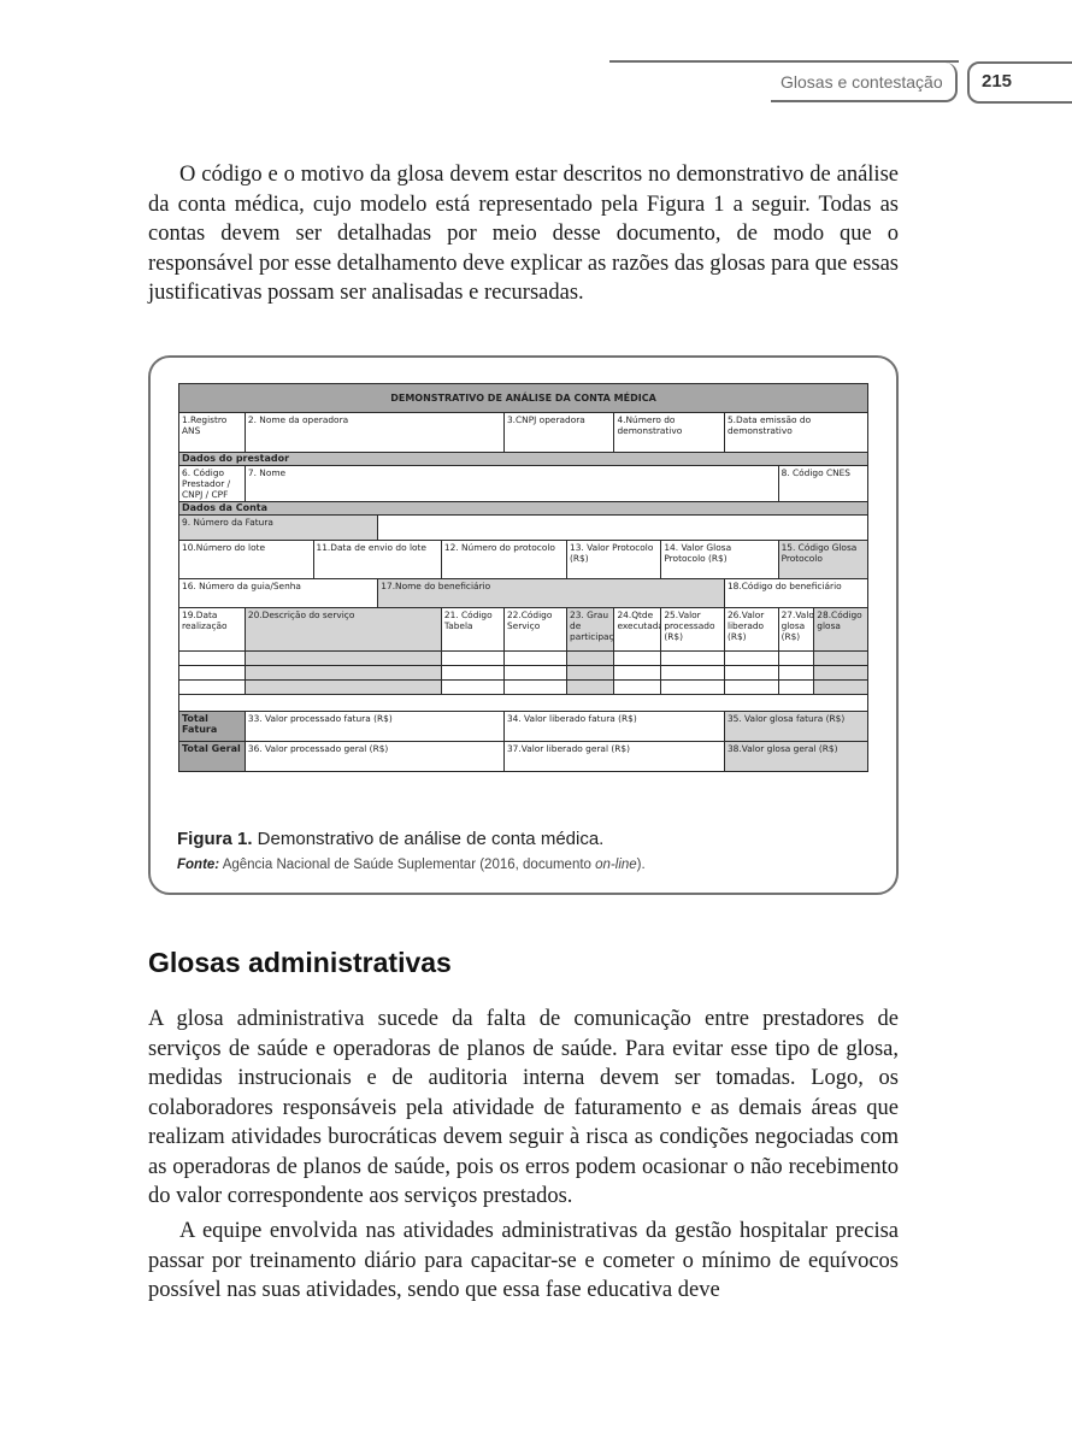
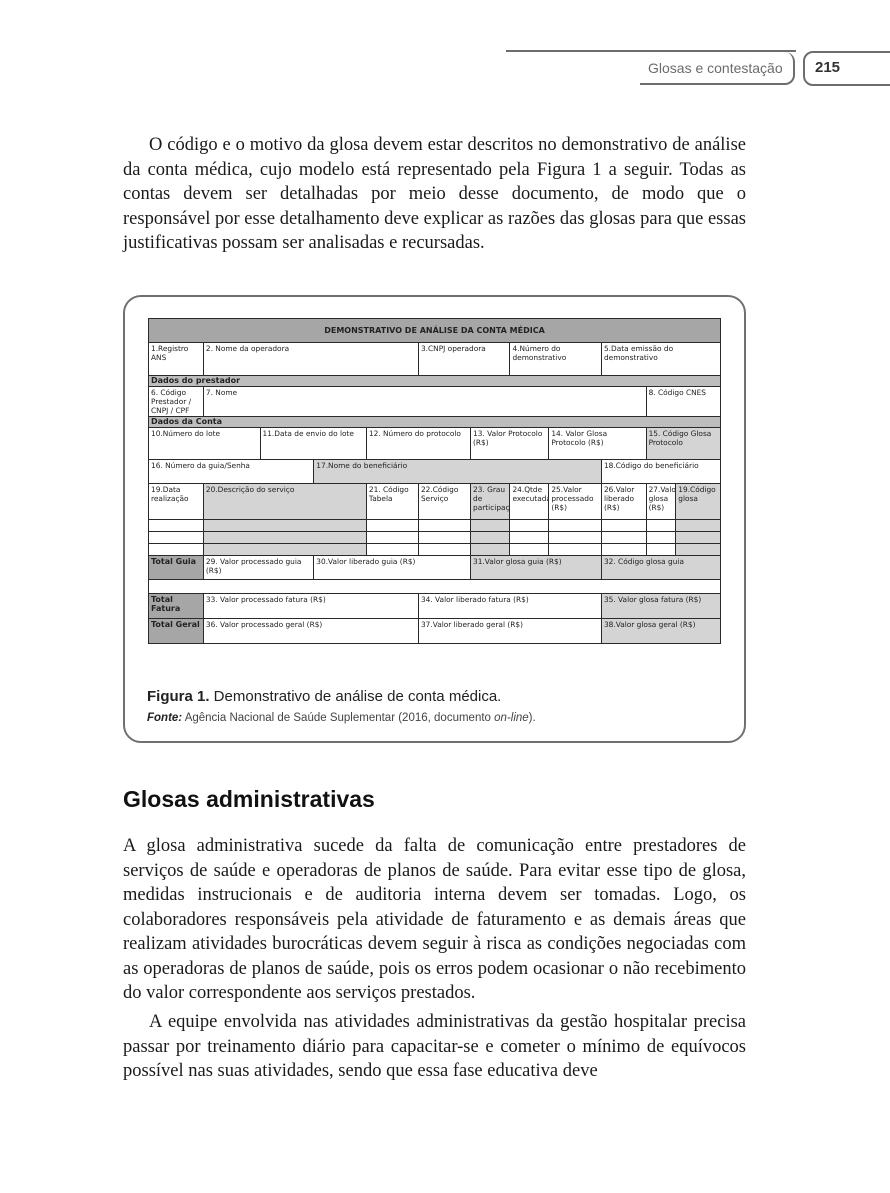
  Glosas e contestação
  215
  O código e o motivo da glosa devem estar descritos no demonstrativo de análise da conta médica, cujo modelo está representado pela Figura 1 a seguir. Todas as contas devem ser detalhadas por meio desse documento, de modo que o responsável por esse detalhamento deve explicar as razões das glosas para que essas justificativas possam ser analisadas e recursadas.
  DEMONSTRATIVO DE ANÁLISE DA CONTA MÉDICA
  1.Registro ANS	2. Nome da operadora	3.CNPJ operadora	4.Número do demonstrativo	5.Data emissão do demonstrativo
  Dados do prestador
  6. Código Prestador / CNPJ / CPF	7. Nome	8. Código CNES
  Dados da Conta
- 9. Número da Fatura
  10.Número do lote	11.Data de envio do lote	12. Número do protocolo	13. Valor Protocolo (R$)	14. Valor Glosa Protocolo (R$)	15. Código Glosa Protocolo
  16. Número da guia/Senha	17.Nome do beneficiário	18.Código do beneficiário
- 19.Data realização	20.Descrição do serviço	21. Código Tabela	22.Código Serviço	23. Grau de participaç	24.Qtde executad	25.Valor processado (R$)	26.Valor liberado (R$)	27.Valo glosa (R$)	28.Código glosa
+ 19.Data realização	20.Descrição do serviço	21. Código Tabela	22.Código Serviço	23. Grau de participaç	24.Qtde executad	25.Valor processado (R$)	26.Valor liberado (R$)	27.Valo glosa (R$)	19.Código glosa
+ Total Guia	29. Valor processado guia (R$)	30.Valor liberado guia (R$)	31.Valor glosa guia (R$)	32. Código glosa guia
  Total Fatura	33. Valor processado fatura (R$)	34. Valor liberado fatura (R$)	35. Valor glosa fatura (R$)
  Total Geral	36. Valor processado geral (R$)	37.Valor liberado geral (R$)	38.Valor glosa geral (R$)
  Figura 1. Demonstrativo de análise de conta médica.
  Fonte: Agência Nacional de Saúde Suplementar (2016, documento on-line).
  Glosas administrativas
  A glosa administrativa sucede da falta de comunicação entre prestadores de serviços de saúde e operadoras de planos de saúde. Para evitar esse tipo de glosa, medidas instrucionais e de auditoria interna devem ser tomadas. Logo, os colaboradores responsáveis pela atividade de faturamento e as demais áreas que realizam atividades burocráticas devem seguir à risca as condições negociadas com as operadoras de planos de saúde, pois os erros podem ocasionar o não recebimento do valor correspondente aos serviços prestados.
  A equipe envolvida nas atividades administrativas da gestão hospitalar precisa passar por treinamento diário para capacitar-se e cometer o mínimo de equívocos possível nas suas atividades, sendo que essa fase educativa deve
